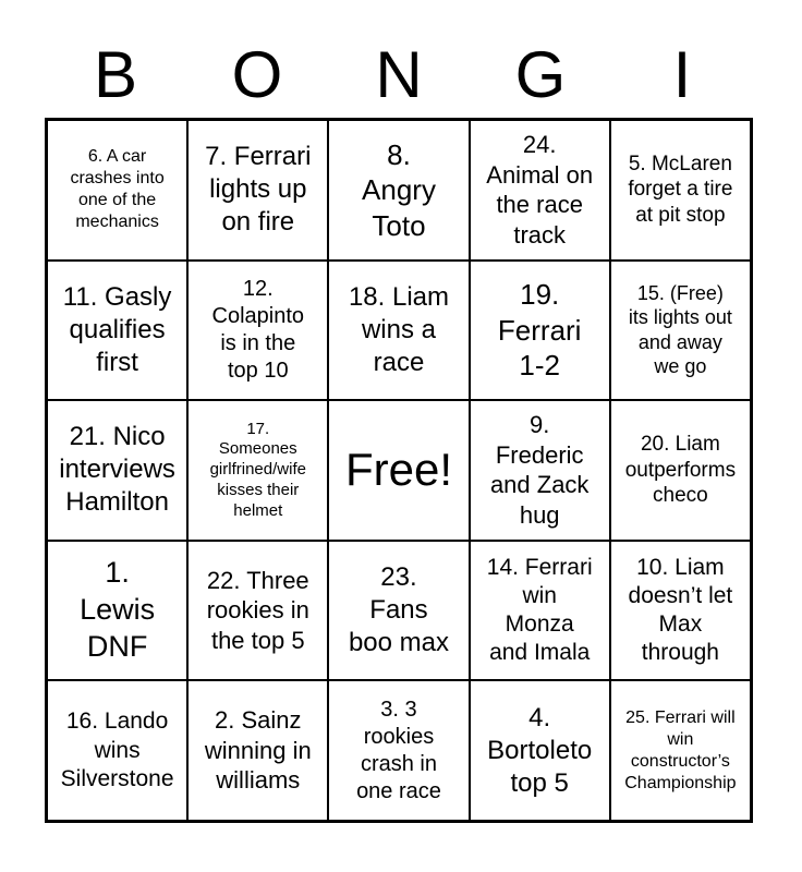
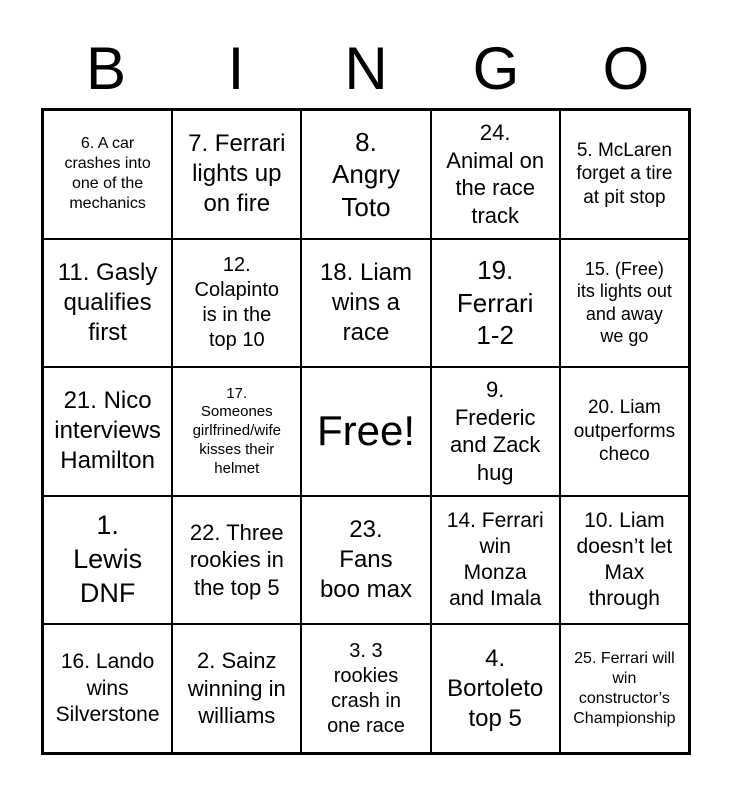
  B
- O
+ I
  N
  G
- I
+ O
  6. A car
  crashes into
  one of the
  mechanics
  7. Ferrari
  lights up
  on fire
  8.
  Angry
  Toto
  24.
  Animal on
  the race
  track
  5. McLaren
  forget a tire
  at pit stop
  11. Gasly
  qualifies
  first
  12.
  Colapinto
  is in the
  top 10
  18. Liam
  wins a
  race
  19.
  Ferrari
  1-2
  15. (Free)
  its lights out
  and away
  we go
  21. Nico
  interviews
  Hamilton
  17.
  Someones
  girlfrined/wife
  kisses their
  helmet
  Free!
  9.
  Frederic
  and Zack
  hug
  20. Liam
  outperforms
  checo
  1.
  Lewis
  DNF
  22. Three
  rookies in
  the top 5
  23.
  Fans
  boo max
  14. Ferrari
  win
  Monza
  and Imala
  10. Liam
  doesn’t let
  Max
  through
  16. Lando
  wins
  Silverstone
  2. Sainz
  winning in
  williams
  3. 3
  rookies
  crash in
  one race
  4.
  Bortoleto
  top 5
  25. Ferrari will
  win
  constructor’s
  Championship
